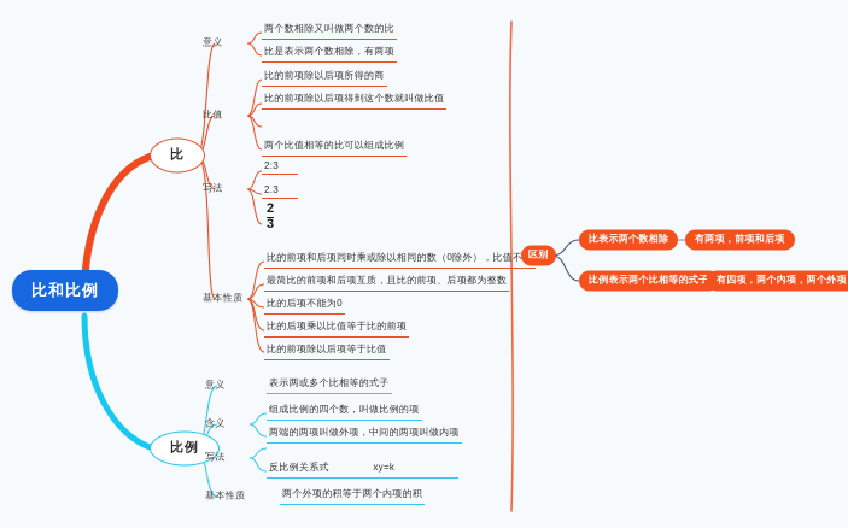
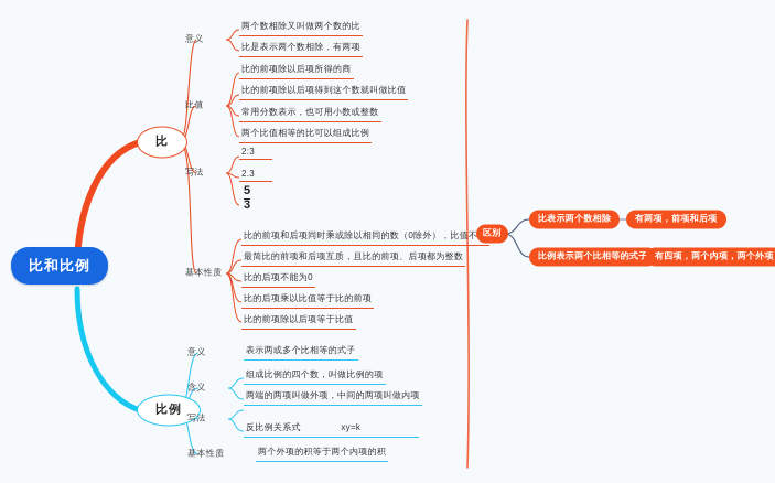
  比和比例
  比
  意义
  比值
  写法
  基本性质
  两个数相除又叫做两个数的比
  比是表示两个数相除，有两项
  比的前项除以后项所得的商
  比的前项除以后项得到这个数就叫做比值
+ 常用分数表示，也可用小数或整数
  两个比值相等的比可以组成比例
  2:3
  2.3
- 2
+ 5
  3
  比的前项和后项同时乘或除以相同的数（0除外），比值不
  最简比的前项和后项互质，且比的前项、后项都为整数
  比的后项不能为0
  比的后项乘以比值等于比的前项
  比的前项除以后项等于比值
  比例
  意义
  含义
  写法
  基本性质
  表示两或多个比相等的式子
  组成比例的四个数，叫做比例的项
  两端的两项叫做外项，中间的两项叫做内项
  反比例关系式 xy=k
  两个外项的积等于两个内项的积
  区别
  比表示两个数相除
  有两项，前项和后项
  比例表示两个比相等的式子
  有四项，两个内项，两个外项
